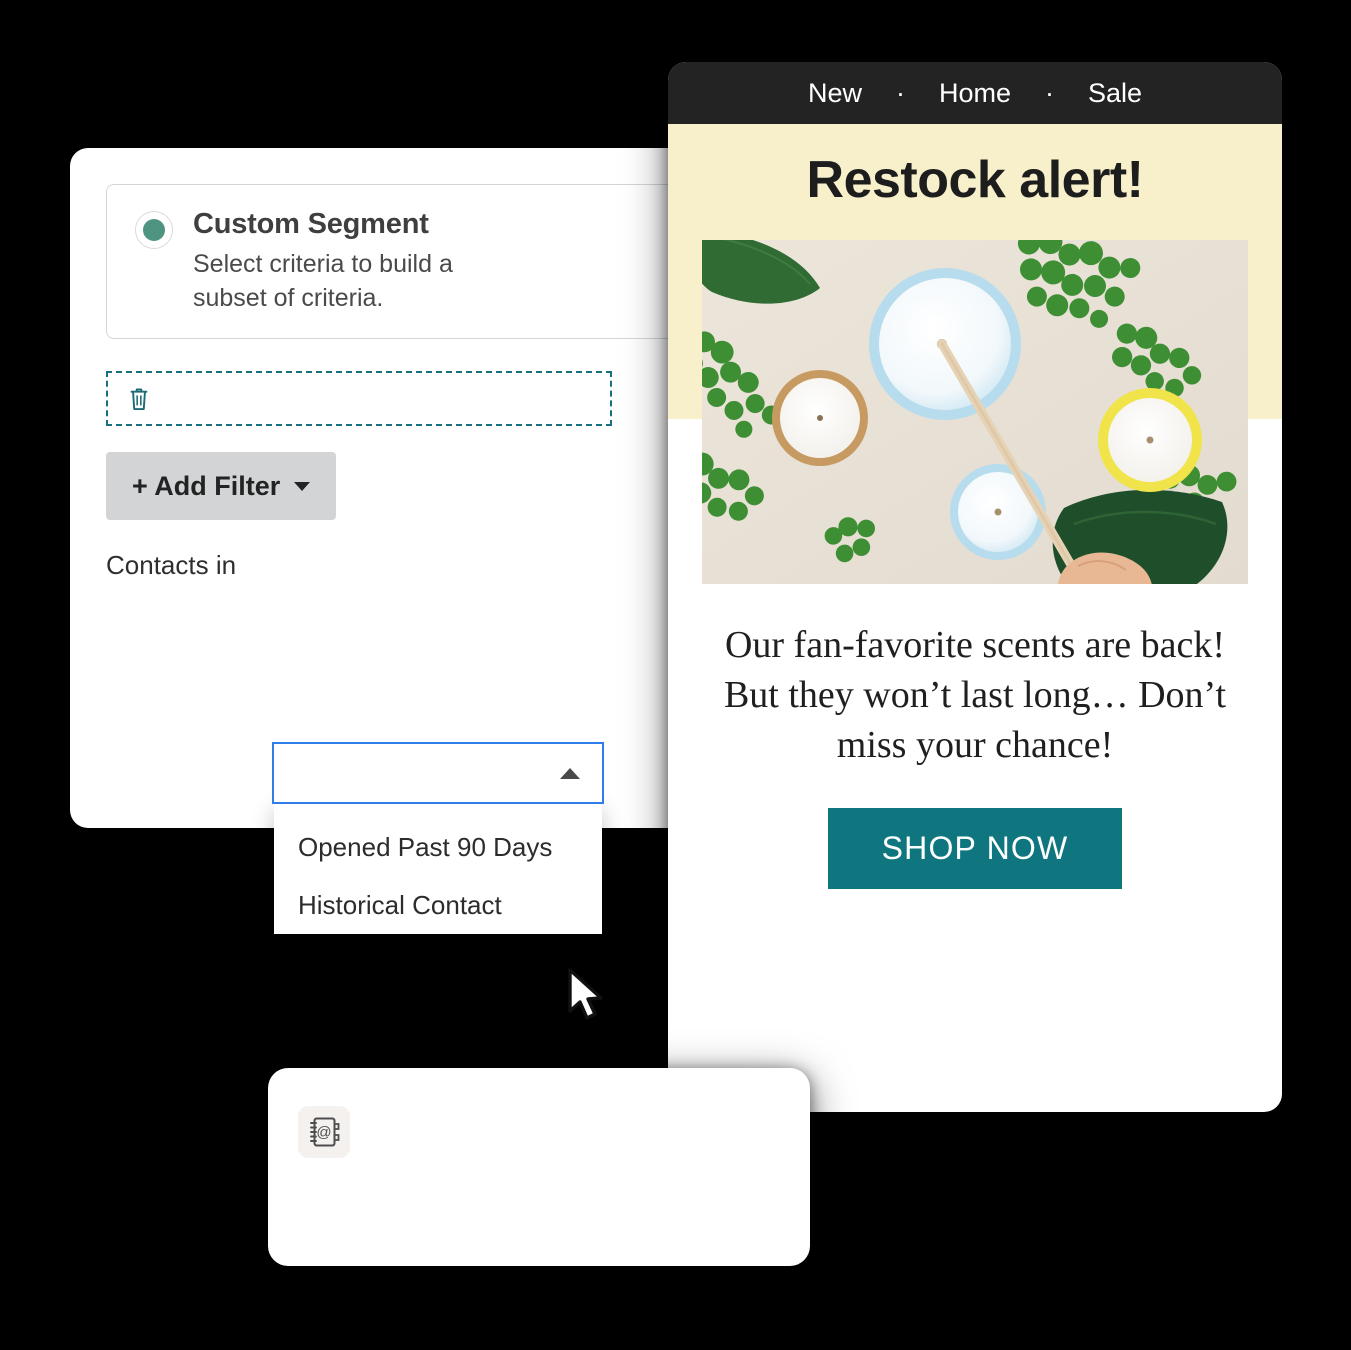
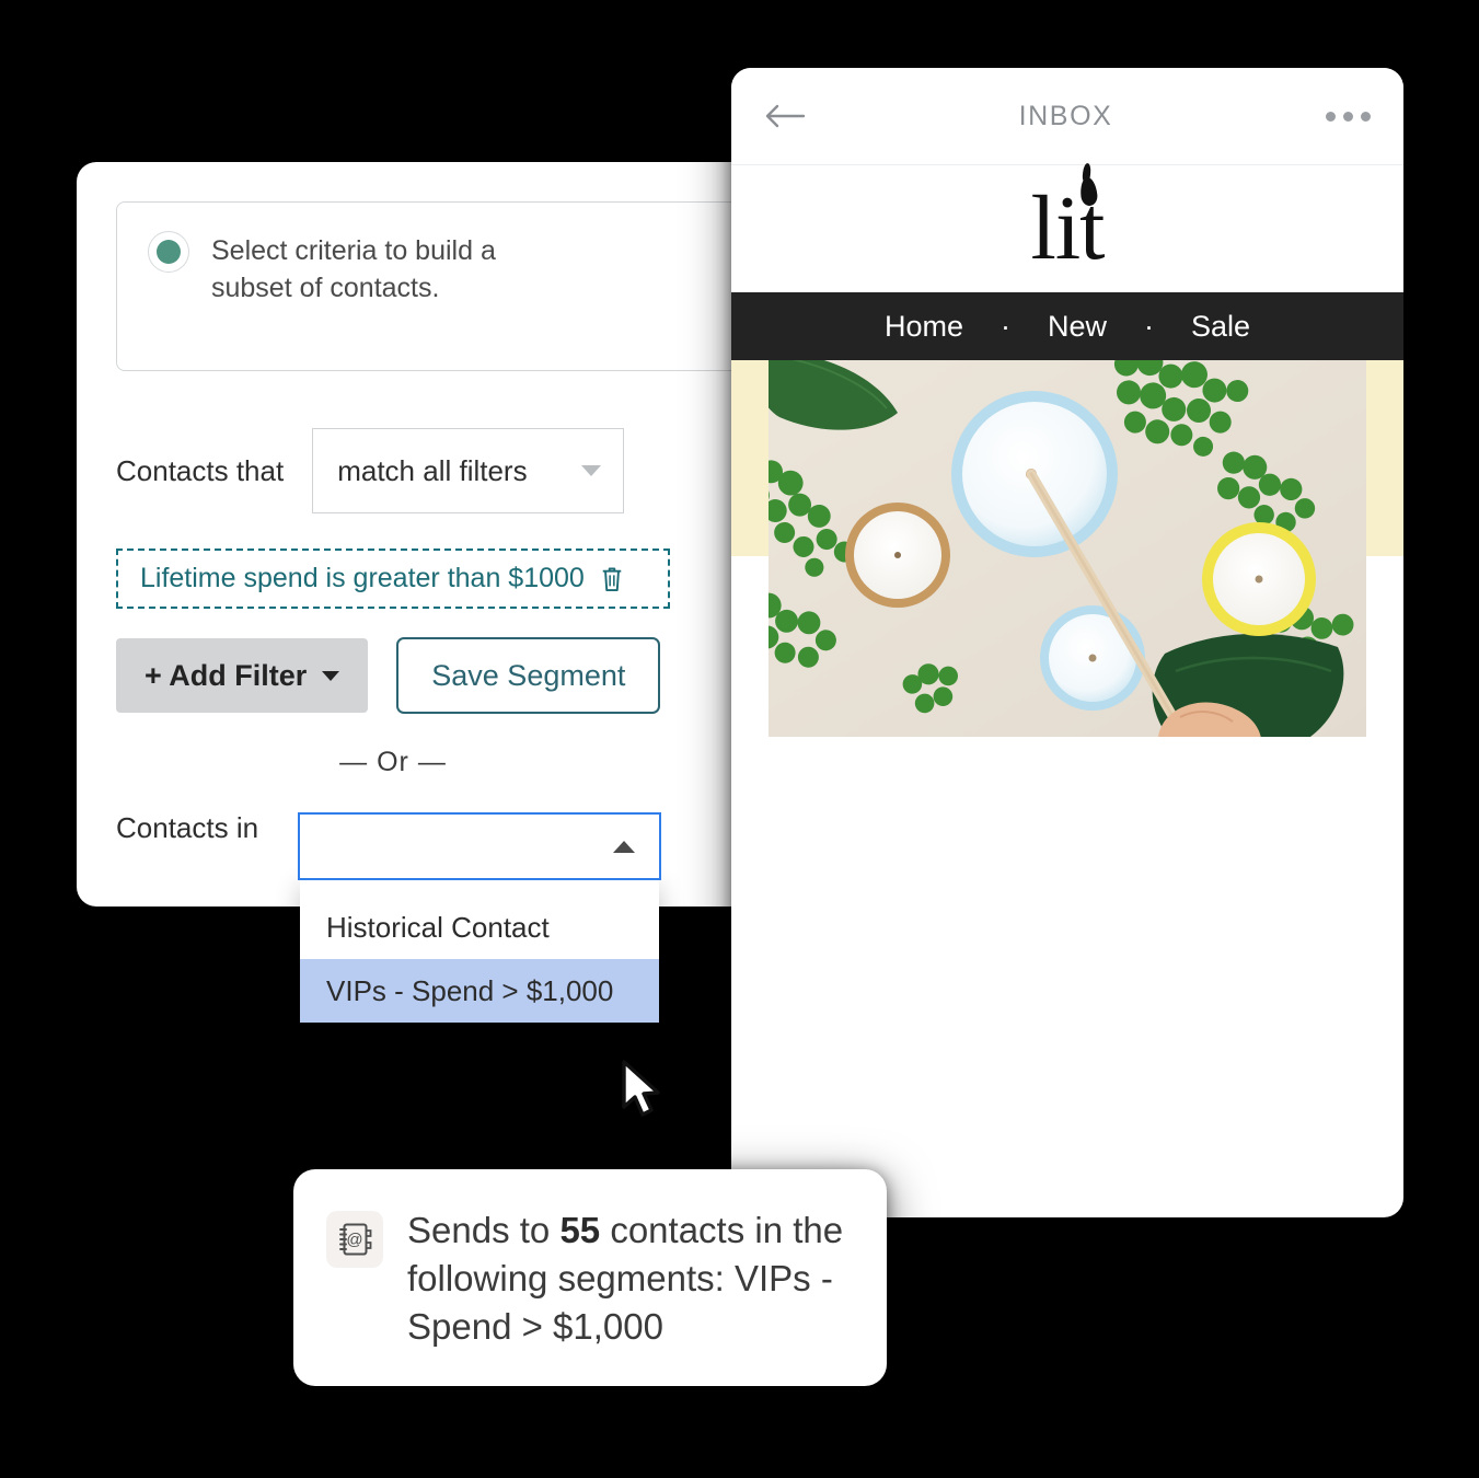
- Custom Segment
- Select criteria to build a subset of criteria.
+ Select criteria to build a subset of contacts.
+ Contacts that
+ match all filters
+ Lifetime spend is greater than $1000
  + Add Filter
+ Save Segment
+ — Or —
  Contacts in
- Opened Past 90 Days
  Historical Contact
+ VIPs - Spend > $1,000
+ INBOX
+ lit
- New
+ Home
  ·
- Home
+ New
  ·
  Sale
- Restock alert!
- Our fan-favorite scents are back! But they won’t last long… Don’t miss your chance!
- SHOP NOW
  @
+ Sends to 55 contacts in the following segments: VIPs - Spend > $1,000
